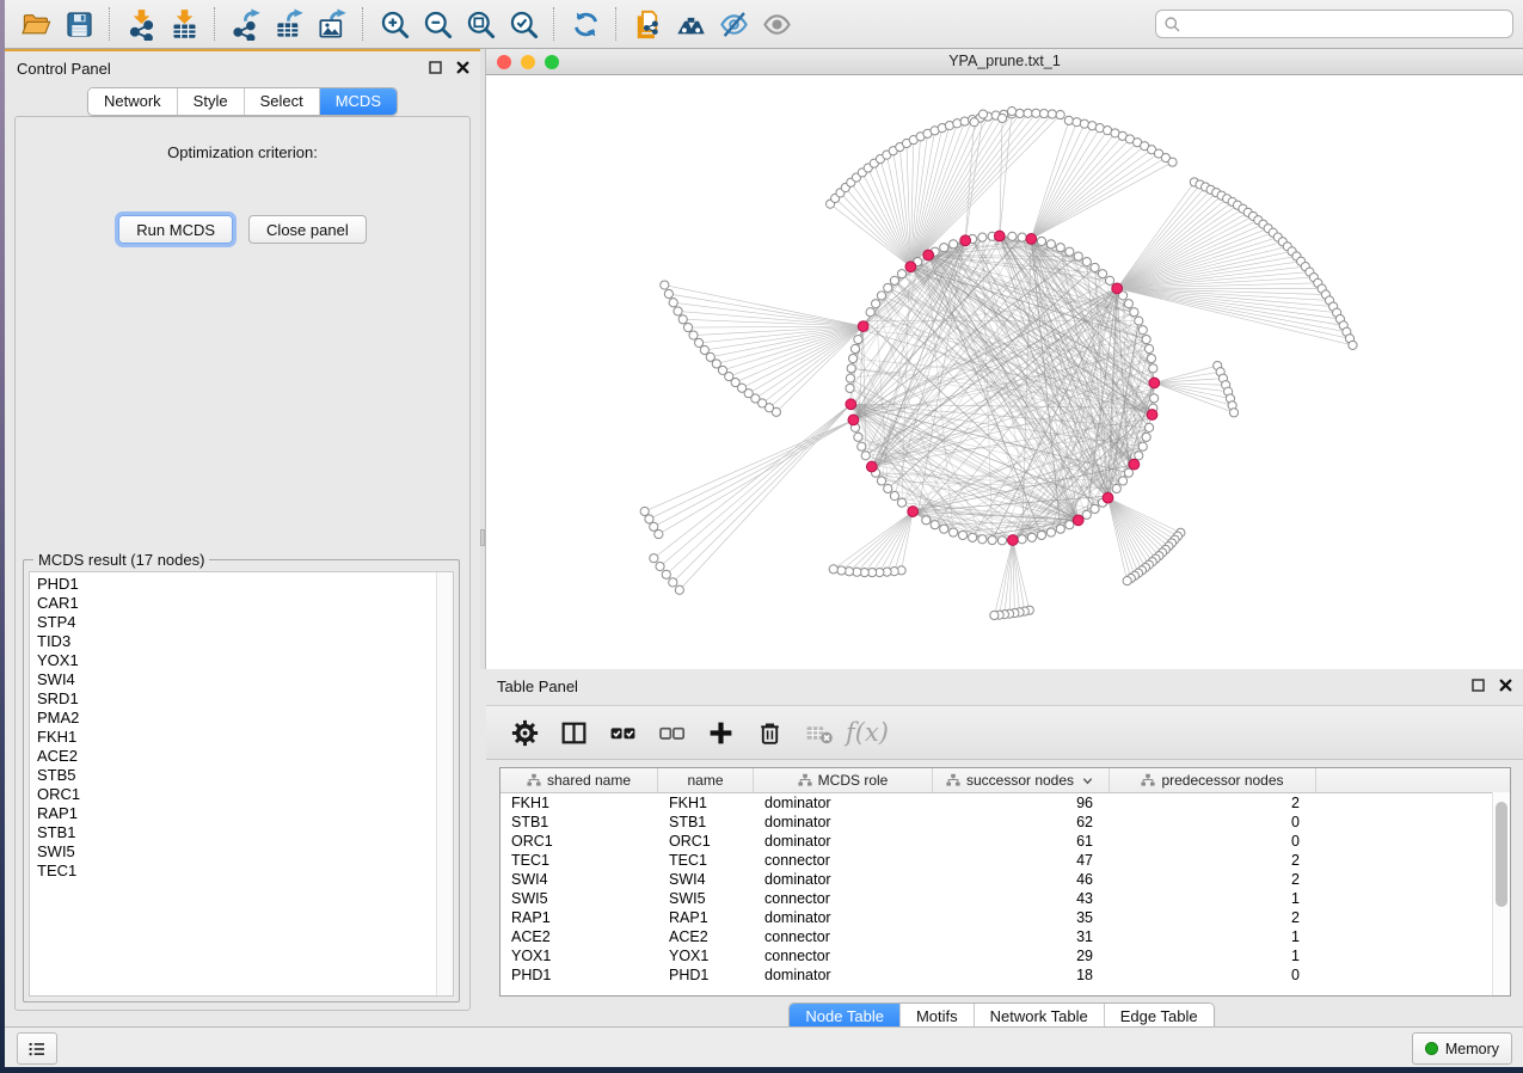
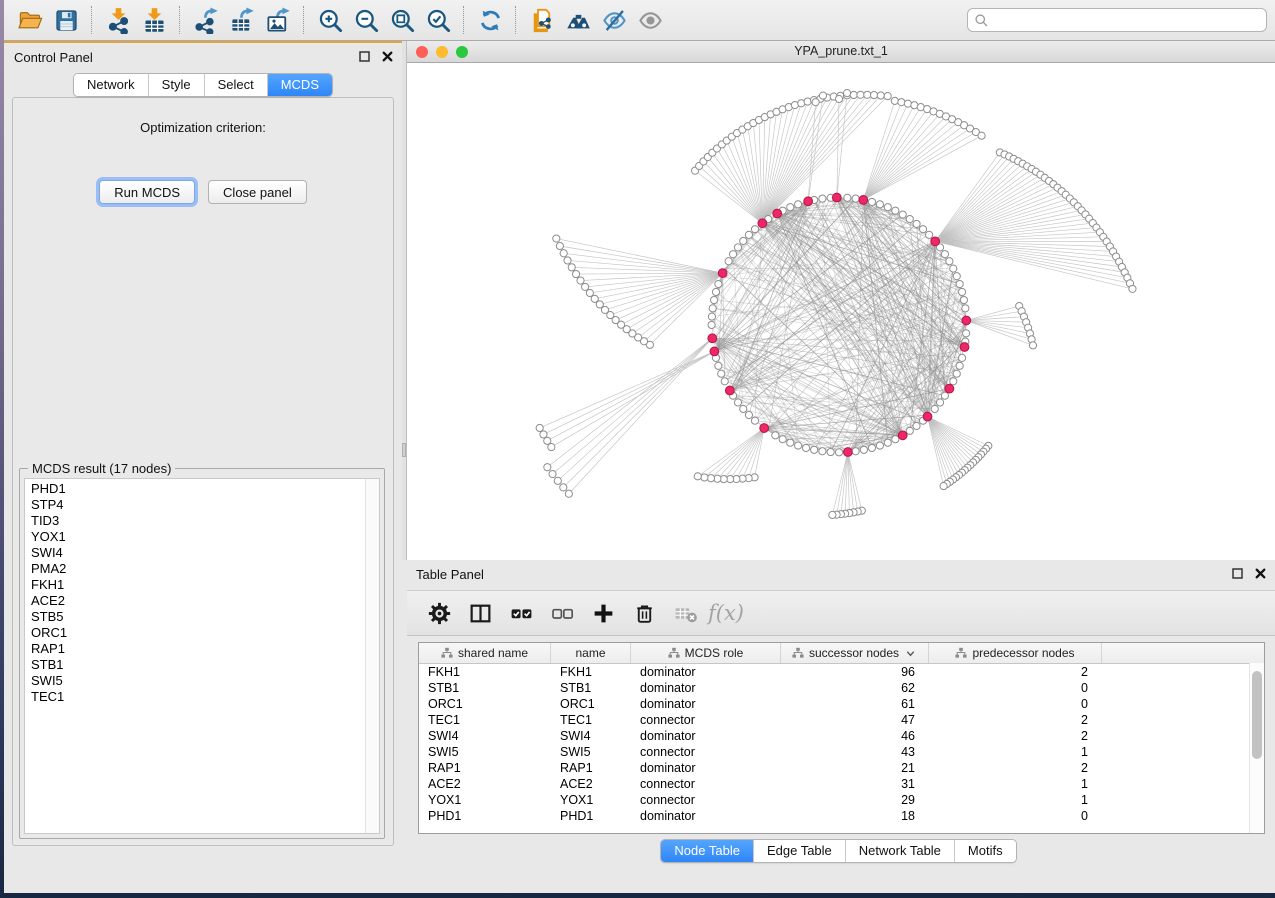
  Control Panel
  Network
  Style
  Select
  MCDS
  Optimization criterion:
  Run MCDS
  Close panel
  MCDS result (17 nodes)
  PHD1
- CAR1
  STP4
  TID3
  YOX1
  SWI4
- SRD1
  PMA2
  FKH1
  ACE2
  STB5
  ORC1
  RAP1
  STB1
  SWI5
  TEC1
  YPA_prune.txt_1
  Table Panel
  f(x)
  shared name
  name
  MCDS role
  successor nodes
  predecessor nodes
  FKH1
  FKH1
  dominator
  96
  2
  STB1
  STB1
  dominator
  62
  0
  ORC1
  ORC1
  dominator
  61
  0
  TEC1
  TEC1
  connector
  47
  2
  SWI4
  SWI4
  dominator
  46
  2
  SWI5
  SWI5
  connector
  43
  1
  RAP1
  RAP1
  dominator
- 35
+ 21
  2
  ACE2
  ACE2
  connector
  31
  1
  YOX1
  YOX1
  connector
  29
  1
  PHD1
  PHD1
  dominator
  18
  0
  Node Table
- Motifs
+ Edge Table
  Network Table
- Edge Table
+ Motifs
- Memory
